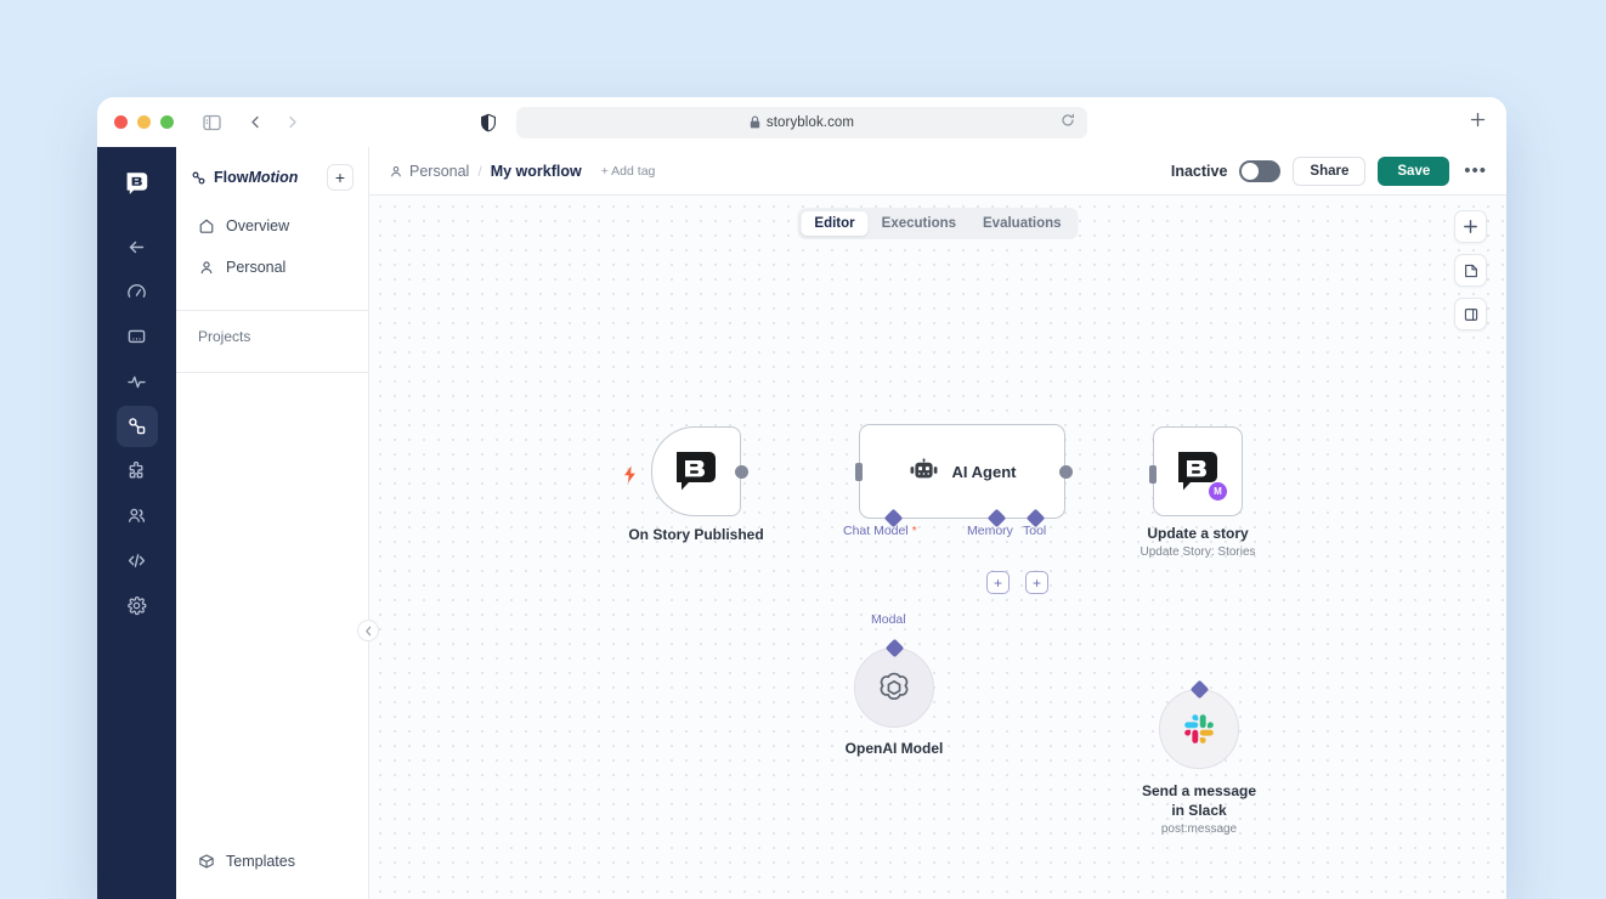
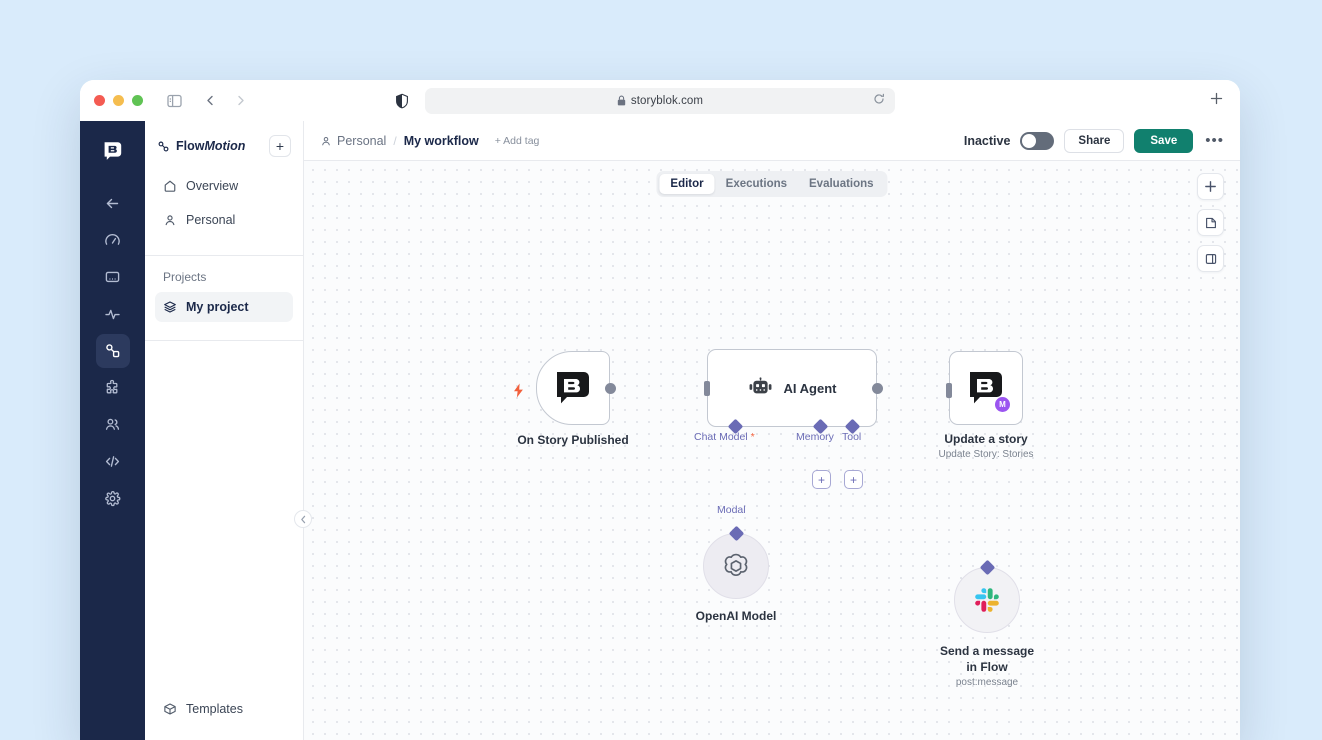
  storyblok.com
  FlowMotion
  +
  Overview
  Personal
  Projects
+ My project
  Templates
  Personal
  /
  My workflow
  + Add tag
  Inactive
  Share
  Save
  •••
  Editor
  Executions
  Evaluations
  On Story Published
  AI Agent
  Chat Model *
  Memory
  Tool
  +
  +
  M
  Update a story
  Update Story: Stories
  Modal
  OpenAI Model
- Send a message in Slack
+ Send a message in Flow
  post:message
